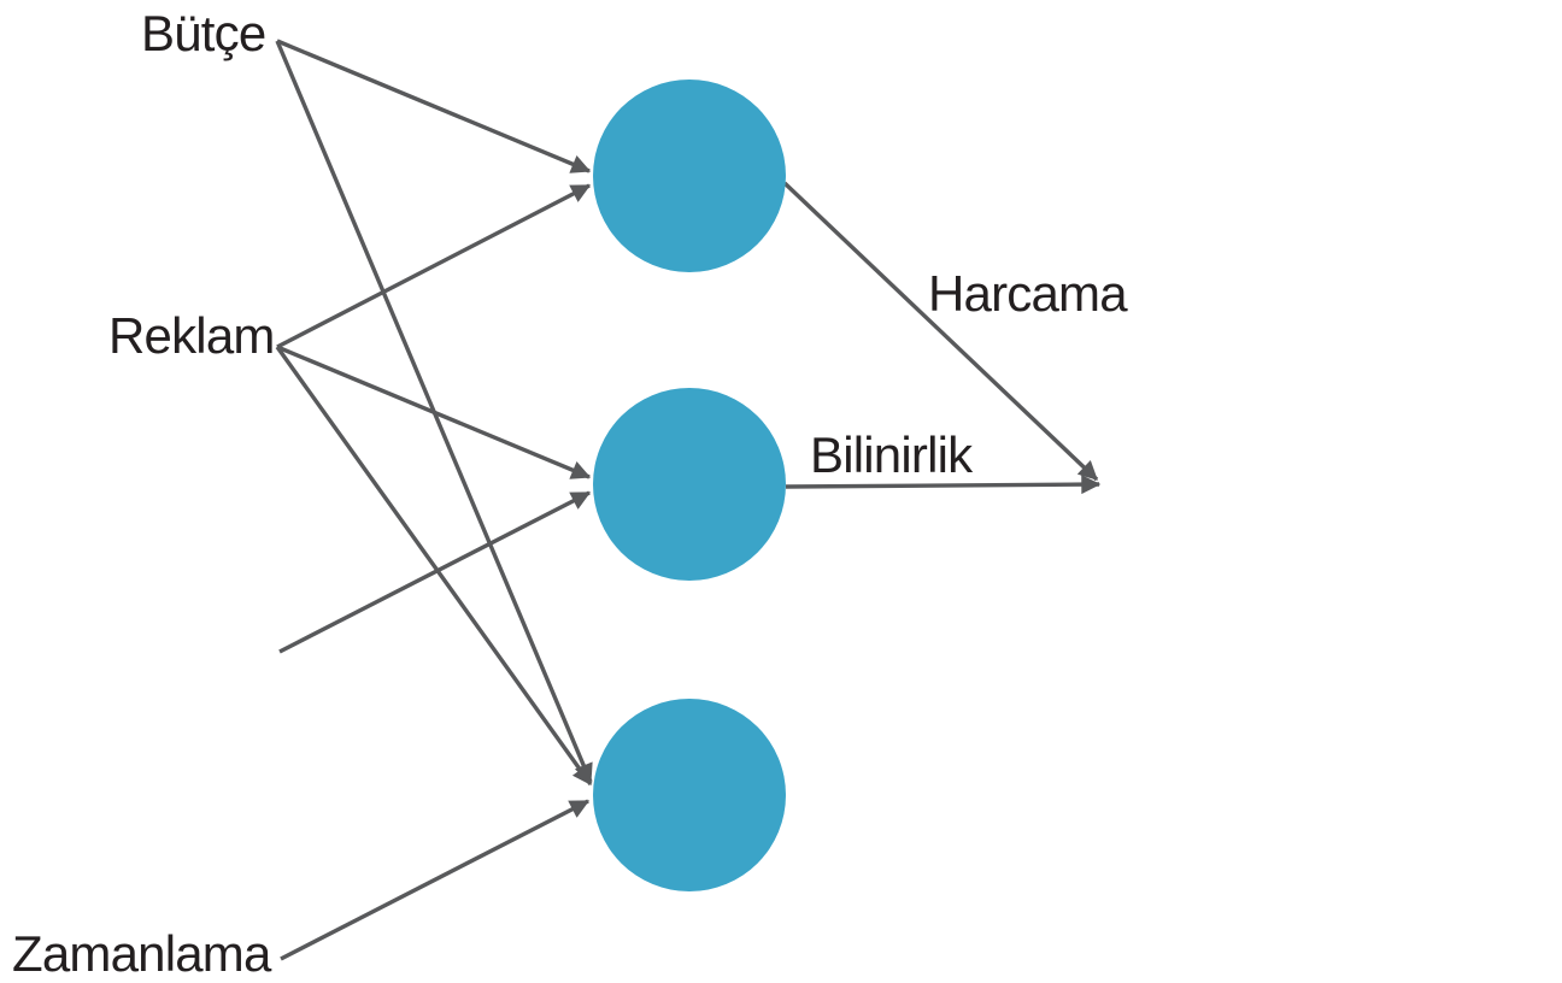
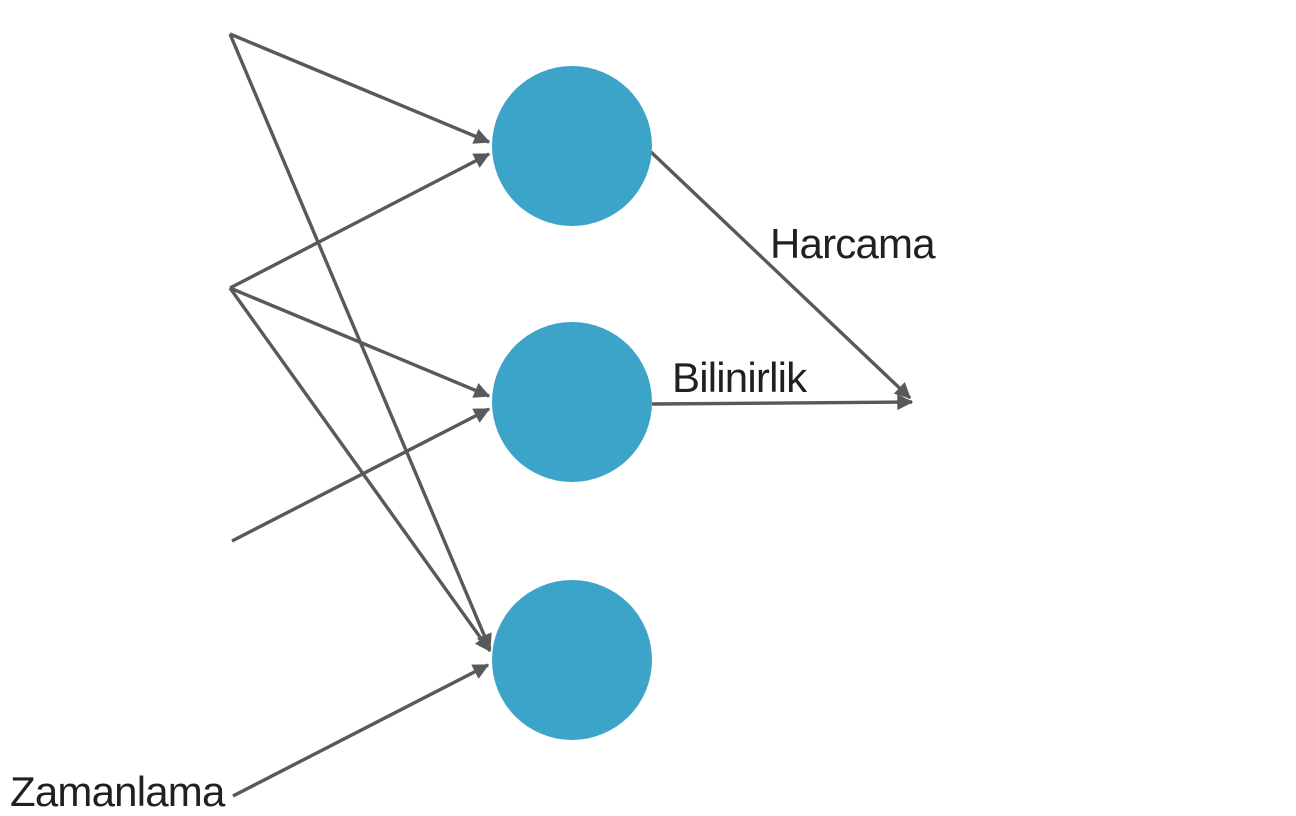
- Bütçe
- Reklam
  Zamanlama
  Harcama
  Bilinirlik
